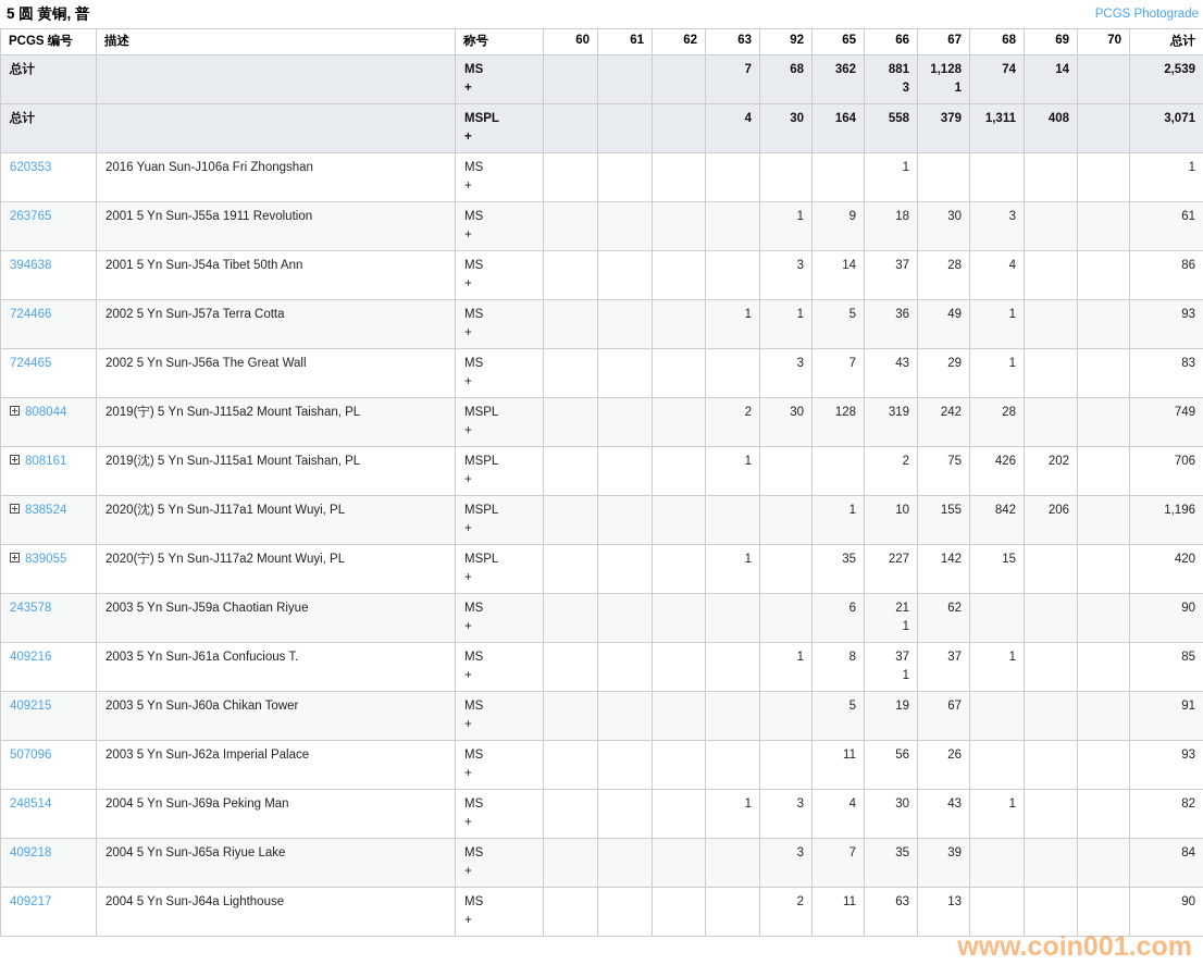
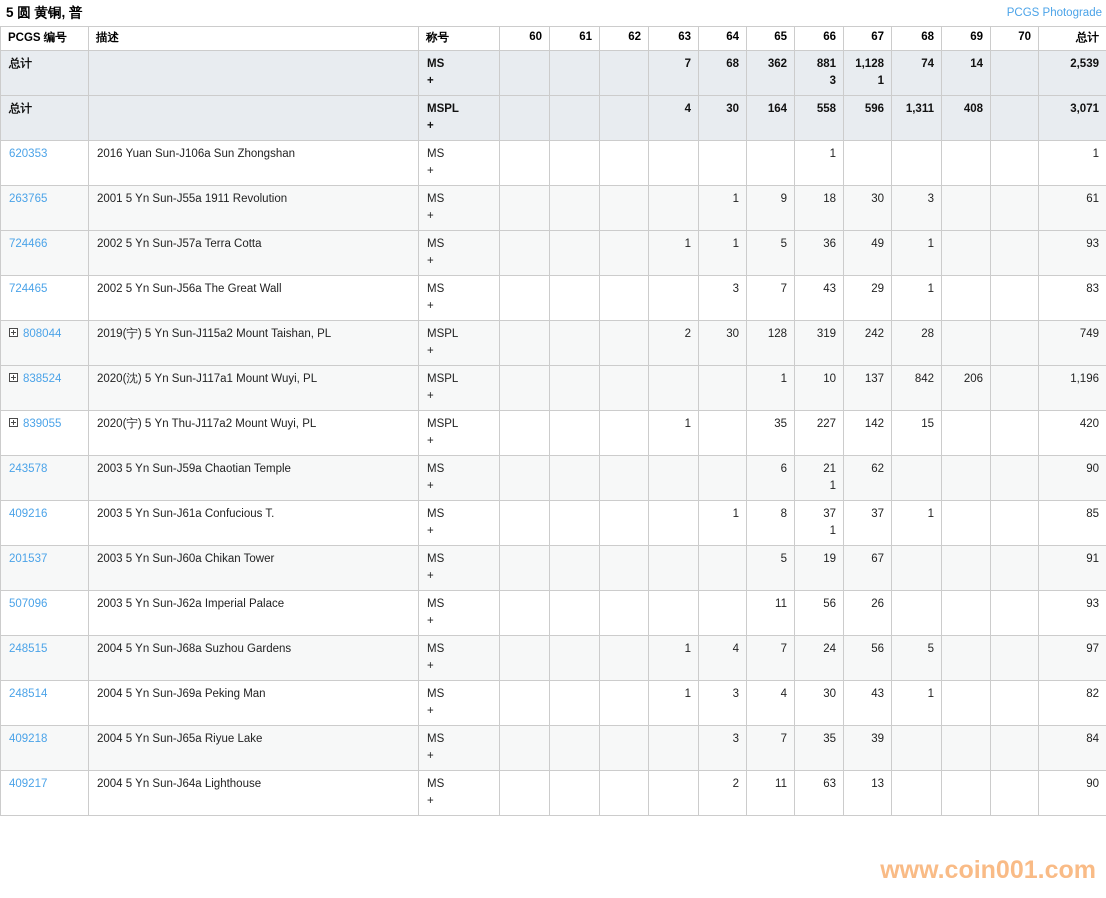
  5 圆 黄铜, 普
  PCGS Photograde
- PCGS 编号	描述	称号	60	61	62	63	92	65	66	67	68	69	70	总计
+ PCGS 编号	描述	称号	60	61	62	63	64	65	66	67	68	69	70	总计
  总计		MS+				7	68	362	8813	1,1281	74	14		2,539
- 总计		MSPL+				4	30	164	558	379	1,311	408		3,071
+ 总计		MSPL+				4	30	164	558	596	1,311	408		3,071
- 620353	2016 Yuan Sun-J106a Fri Zhongshan	MS+							1					1
+ 620353	2016 Yuan Sun-J106a Sun Zhongshan	MS+							1					1
  263765	2001 5 Yn Sun-J55a 1911 Revolution	MS+					1	9	18	30	3			61
- 394638	2001 5 Yn Sun-J54a Tibet 50th Ann	MS+					3	14	37	28	4			86
  724466	2002 5 Yn Sun-J57a Terra Cotta	MS+				1	1	5	36	49	1			93
  724465	2002 5 Yn Sun-J56a The Great Wall	MS+					3	7	43	29	1			83
  808044	2019(宁) 5 Yn Sun-J115a2 Mount Taishan, PL	MSPL+				2	30	128	319	242	28			749
- 808161	2019(沈) 5 Yn Sun-J115a1 Mount Taishan, PL	MSPL+				1			2	75	426	202		706
- 838524	2020(沈) 5 Yn Sun-J117a1 Mount Wuyi, PL	MSPL+						1	10	155	842	206		1,196
+ 838524	2020(沈) 5 Yn Sun-J117a1 Mount Wuyi, PL	MSPL+						1	10	137	842	206		1,196
- 839055	2020(宁) 5 Yn Sun-J117a2 Mount Wuyi, PL	MSPL+				1		35	227	142	15			420
+ 839055	2020(宁) 5 Yn Thu-J117a2 Mount Wuyi, PL	MSPL+				1		35	227	142	15			420
- 243578	2003 5 Yn Sun-J59a Chaotian Riyue	MS+						6	211	62				90
+ 243578	2003 5 Yn Sun-J59a Chaotian Temple	MS+						6	211	62				90
  409216	2003 5 Yn Sun-J61a Confucious T.	MS+					1	8	371	37	1			85
- 409215	2003 5 Yn Sun-J60a Chikan Tower	MS+						5	19	67				91
+ 201537	2003 5 Yn Sun-J60a Chikan Tower	MS+						5	19	67				91
  507096	2003 5 Yn Sun-J62a Imperial Palace	MS+						11	56	26				93
+ 248515	2004 5 Yn Sun-J68a Suzhou Gardens	MS+				1	4	7	24	56	5			97
  248514	2004 5 Yn Sun-J69a Peking Man	MS+				1	3	4	30	43	1			82
  409218	2004 5 Yn Sun-J65a Riyue Lake	MS+					3	7	35	39				84
  409217	2004 5 Yn Sun-J64a Lighthouse	MS+					2	11	63	13				90
  www.coin001.com
